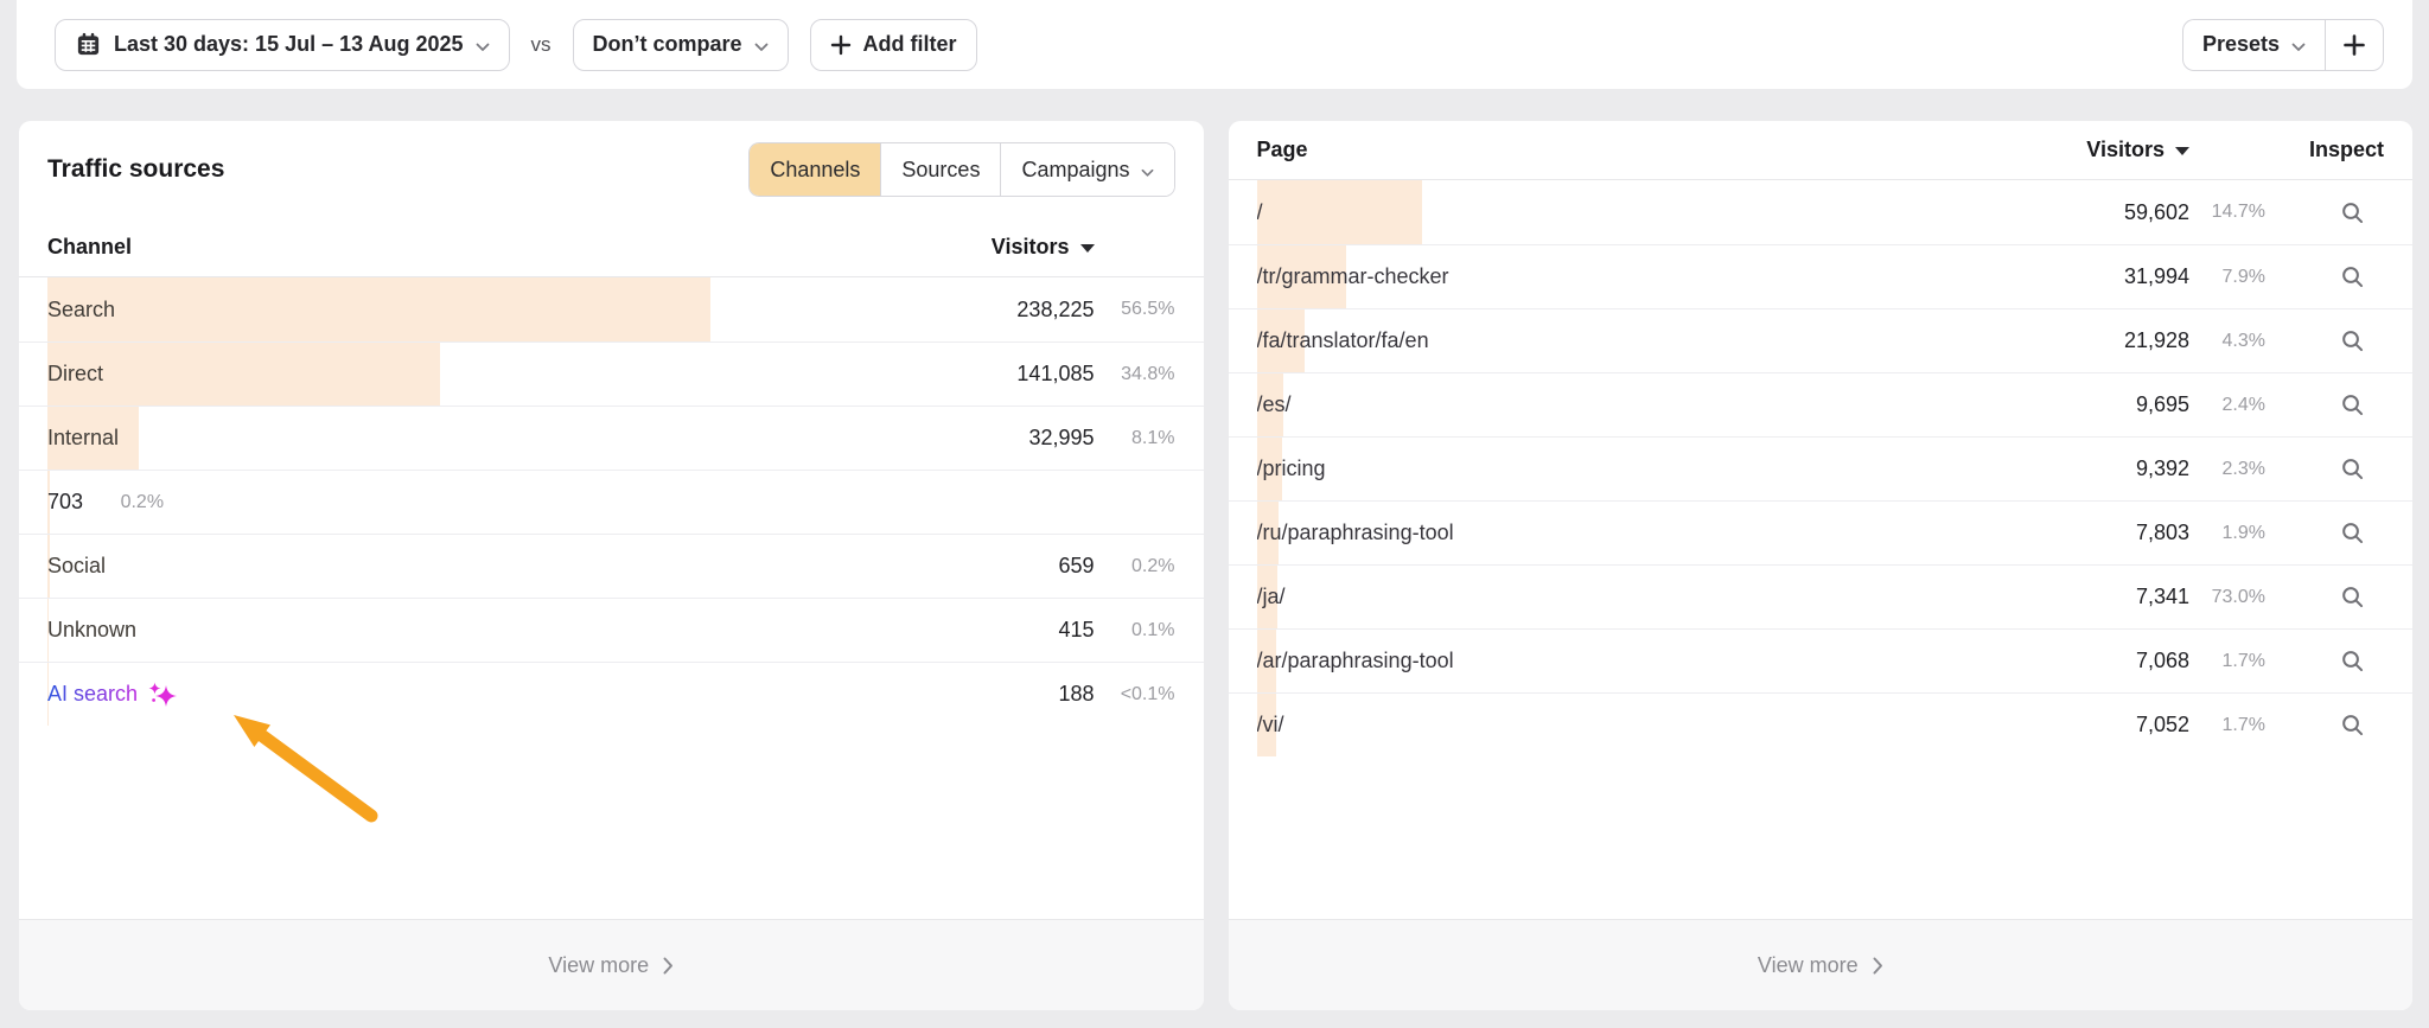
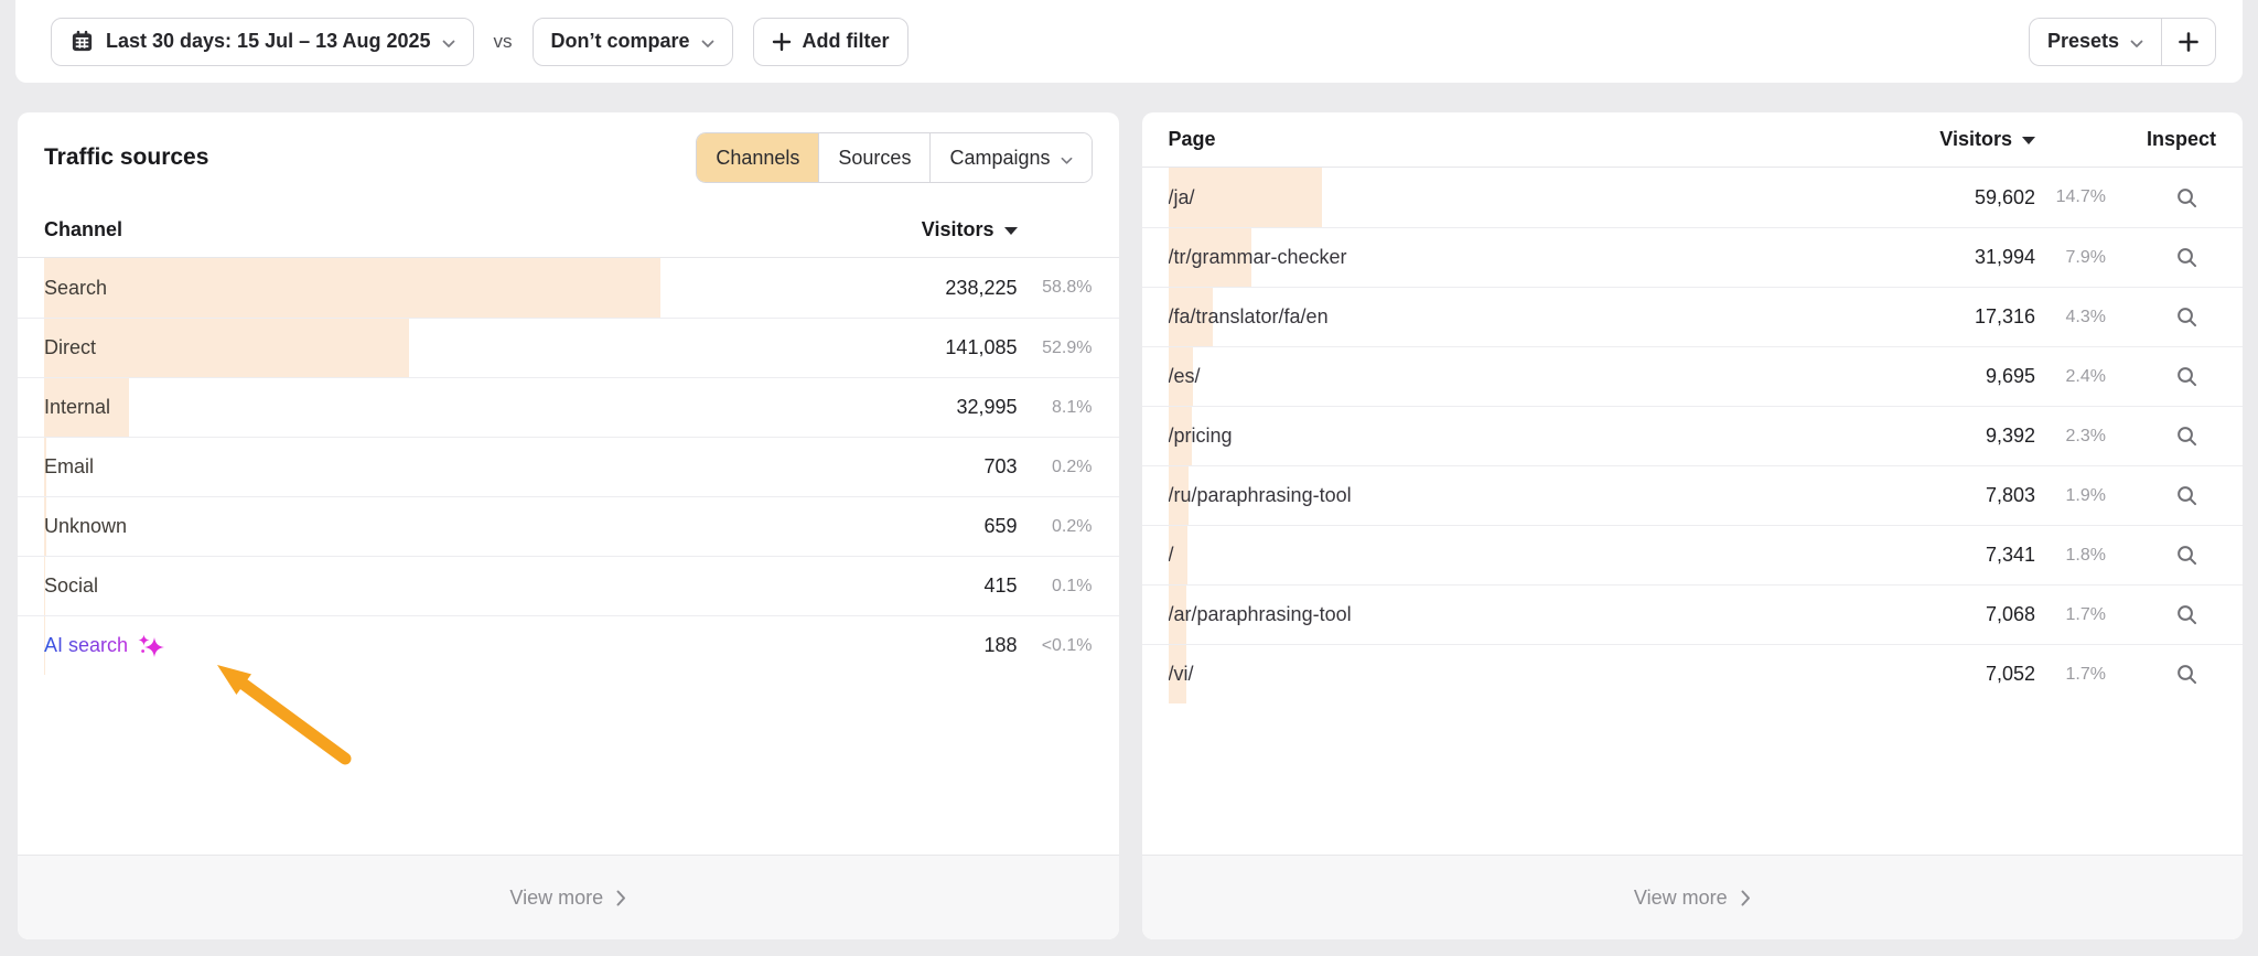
  Last 30 days: 15 Jul – 13 Aug 2025
  vs
  Don’t compare
  Add filter
  Presets
  Traffic sources
  Channels
  Sources
  Campaigns
  Channel
  Visitors
  Search
  238,225
- 56.5%
+ 58.8%
  Direct
  141,085
- 34.8%
+ 52.9%
  Internal
  32,995
  8.1%
+ Email
  703
  0.2%
- Social
+ Unknown
  659
  0.2%
- Unknown
+ Social
  415
  0.1%
  AI search
  188
  <0.1%
  View more
  Page
  Visitors
  Inspect
- /
+ /ja/
  59,602
  14.7%
  /tr/grammar-checker
  31,994
  7.9%
  /fa/translator/fa/en
- 21,928
+ 17,316
  4.3%
  /es/
  9,695
  2.4%
  /pricing
  9,392
  2.3%
  /ru/paraphrasing-tool
  7,803
  1.9%
- /ja/
+ /
  7,341
- 73.0%
+ 1.8%
  /ar/paraphrasing-tool
  7,068
  1.7%
  /vi/
  7,052
  1.7%
  View more
